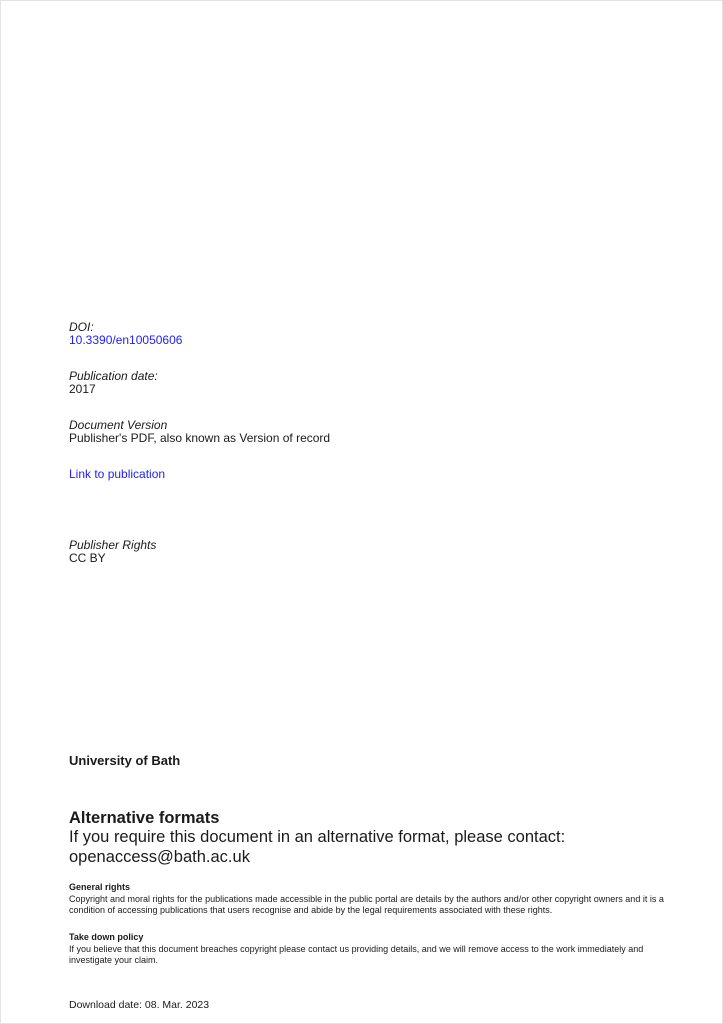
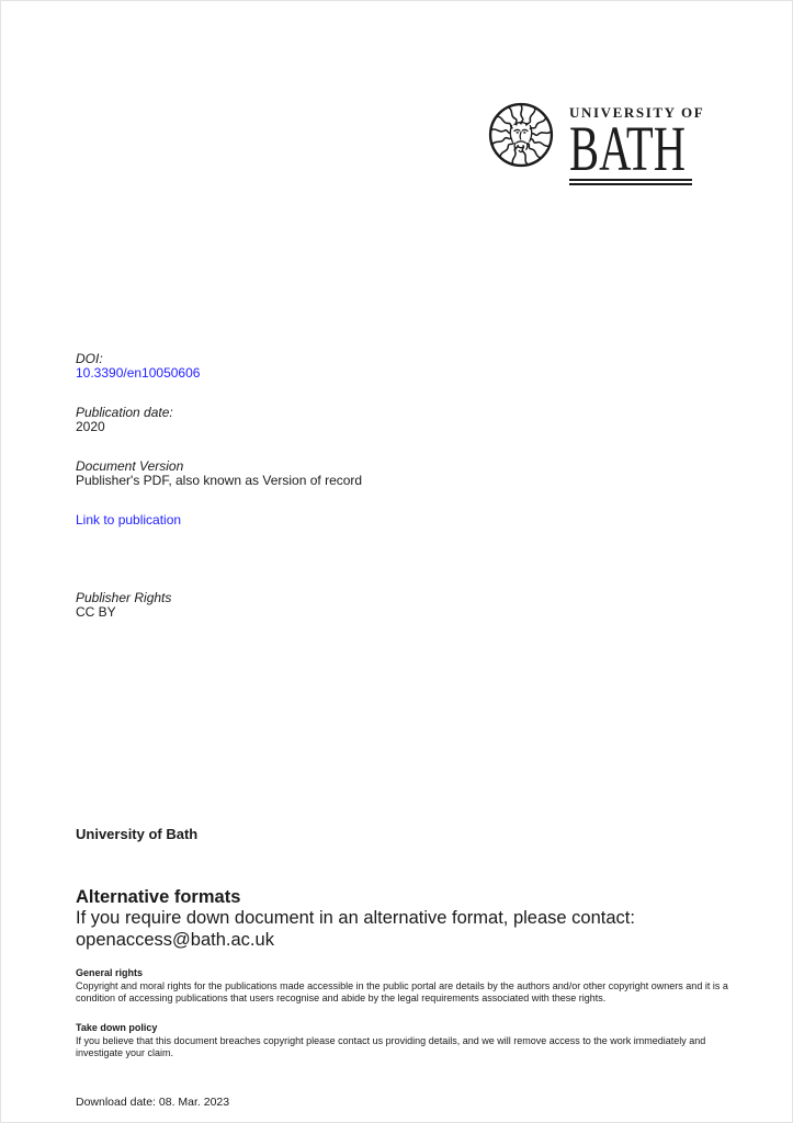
+ UNIVERSITY OF
+ BATH
  DOI:
  10.3390/en10050606
  Publication date:
- 2017
+ 2020
  Document Version
  Publisher's PDF, also known as Version of record
  Link to publication
  Publisher Rights
  CC BY
  University of Bath
  Alternative formats
- If you require this document in an alternative format, please contact:
+ If you require down document in an alternative format, please contact:
  openaccess@bath.ac.uk
  General rights
  Copyright and moral rights for the publications made accessible in the public portal are details by the authors and/or other copyright owners and it is a condition of accessing publications that users recognise and abide by the legal requirements associated with these rights.
  Take down policy
  If you believe that this document breaches copyright please contact us providing details, and we will remove access to the work immediately and investigate your claim.
  Download date: 08. Mar. 2023
